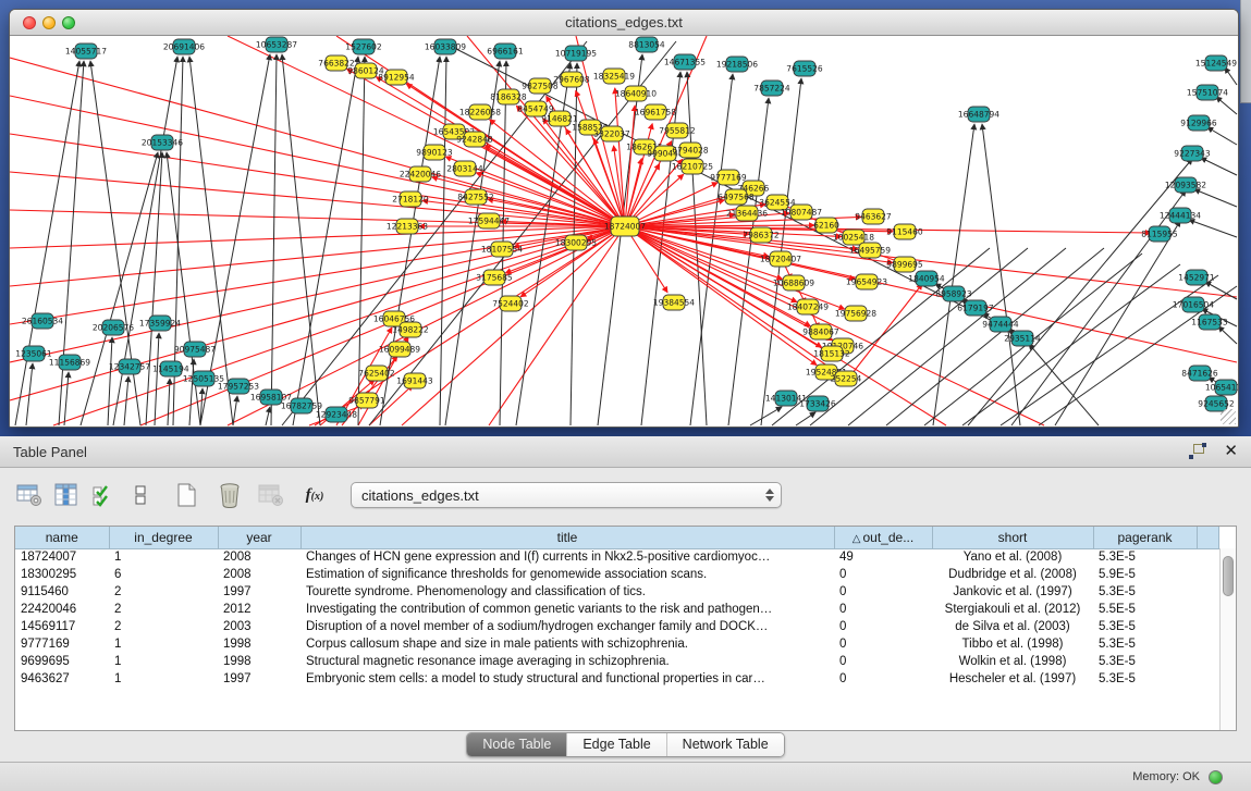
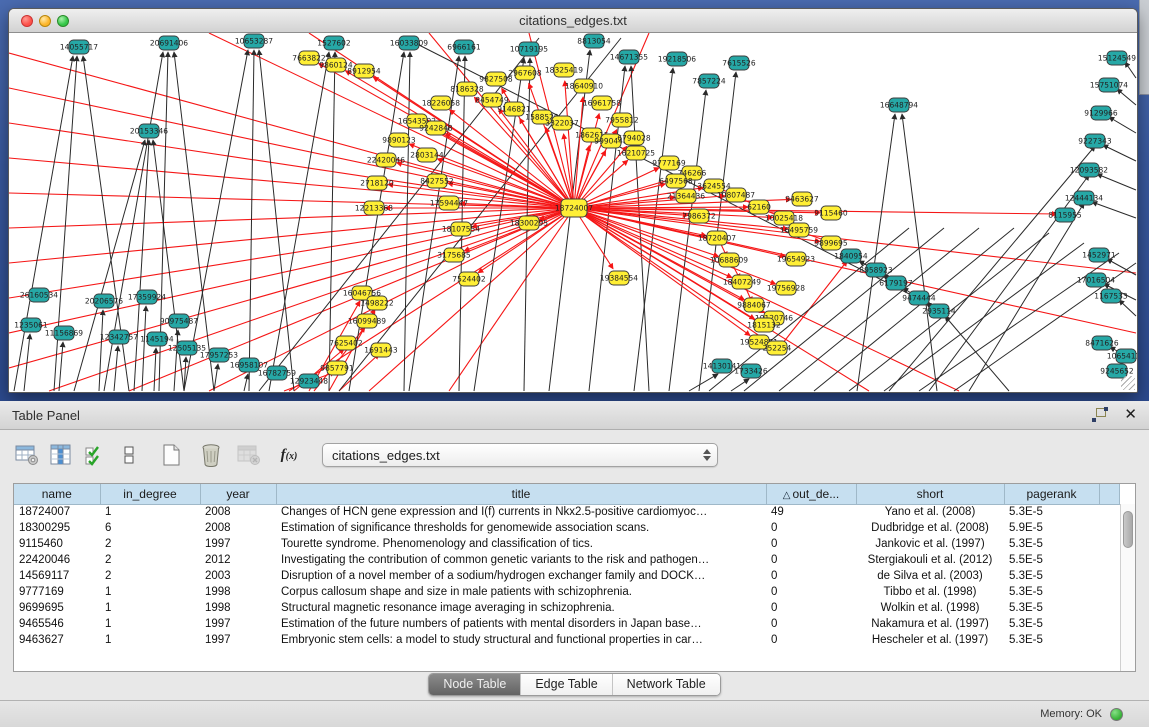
  citations_edges.txt
  14055717
  20691406
  10653287
  1527602
  16033809
  6966161
  10719195
  8813054
  14671355
  19218506
  7615526
  7857224
  20153346
  16648794
  15124549
  15751074
  9129966
  9227343
  12093582
  12444134
  8115955
  1452971
  17016504
  1167533
  1840954
  8958923
  6179197
  9474444
  2935114
  8471626
  106541
  9245652
  14130141
  1733426
  1235061
  26160534
  11156869
  20206576
  12342757
  17359924
  1145194
  90975487
  12505135
  17957253
  16958107
  16782759
  12923448
  16046756
  1498222
  16099489
  7625402
  1691443
  9857791
  7663822
  9860124
  8912954
  12213363
  2718120
  22420046
  9890123
  165435
  18226058
  8186328
  9827508
  2967608
  8454749
  9146821
  158852
  9242848
  2803144
  8427552
  17594447
  18107554
  3175685
  7524402
  18325419
  18640910
  16961758
  7955812
  186261
  999044
  6794028
  16210725
  3322037
  9777169
  746266
  6497568
  3624554
  21364436
  10807487
  9463627
  62160
  10025418
  16495759
  9115460
  9899695
  18720407
  7986372
  10688609
  18407249
  19654923
  19756928
  9884067
  1815132
  195248
  252254
  18300295
  19384554
  18724007
  Table Panel
  ✕
  f(x)
  citations_edges.txt
  name	in_degree	year	title	△ out_de...	short	pagerank
  18724007	1	2008	Changes of HCN gene expression and I(f) currents in Nkx2.5-positive cardiomyoc…	49	Yano et al. (2008)	5.3E-5
  18300295	6	2008	Estimation of significance thresholds for genomewide association scans.	0	Dudbridge et al. (2008)	5.9E-5
  9115460	2	1997	Tourette syndrome. Phenomenology and classification of tics.	0	Jankovic et al. (1997)	5.3E-5
  22420046	2	2012	Investigating the contribution of common genetic variants to the risk and pathogen…	0	Stergiakouli et al. (2012)	5.5E-5
  14569117	2	2003	Disruption of a novel member of a sodium/hydrogen exchanger family and DOCK…	0	de Silva et al. (2003)	5.3E-5
  9777169	1	1998	Corpus callosum shape and size in male patients with schizophrenia.	0	Tibbo et al. (1998)	5.3E-5
  9699695	1	1998	Structural magnetic resonance image averaging in schizophrenia.	0	Wolkin et al. (1998)	5.3E-5
+ 9465546	1	1997	Estimation of the future numbers of patients with mental disorders in Japan base…	0	Nakamura et al. (1997)	5.3E-5
  9463627	1	1997	Embryonic stem cells: a model to study structural and functional properties in car…	0	Hescheler et al. (1997)	5.3E-5
  Node Table
  Edge Table
  Network Table
  Memory: OK
